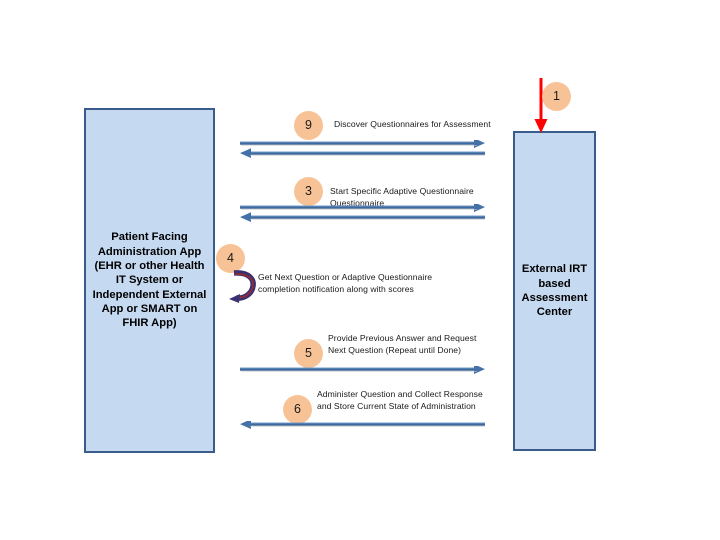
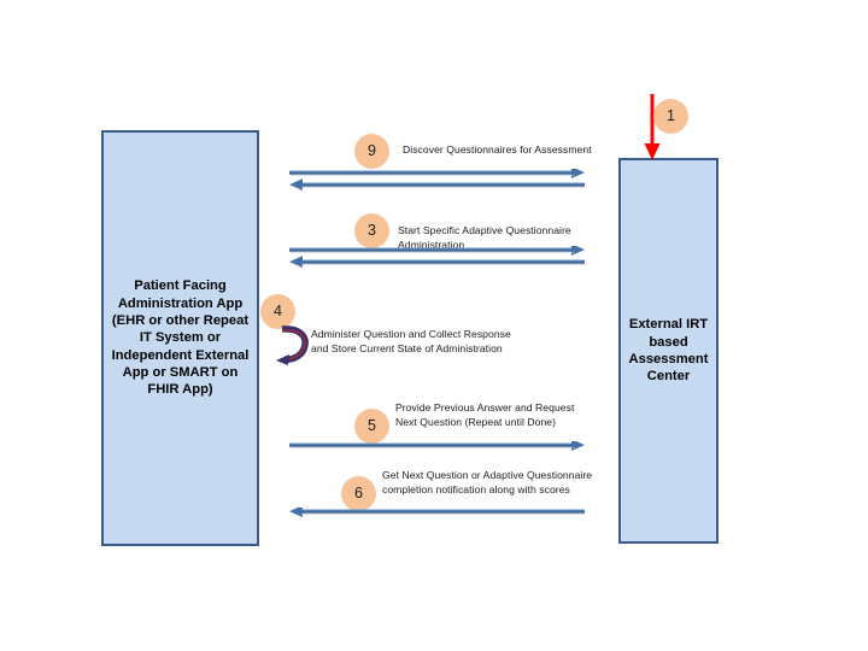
- Patient Facing Administration App (EHR or other Health IT System or Independent External App or SMART on FHIR App)
+ Patient Facing Administration App (EHR or other Repeat IT System or Independent External App or SMART on FHIR App)
  External IRT based Assessment Center
  1
  9
  Discover Questionnaires for Assessment
  3
- Start Specific Adaptive Questionnaire Questionnaire
+ Start Specific Adaptive Questionnaire Administration
  4
- Get Next Question or Adaptive Questionnaire completion notification along with scores
+ Administer Question and Collect Response and Store Current State of Administration
  5
  Provide Previous Answer and Request Next Question (Repeat until Done)
  6
- Administer Question and Collect Response and Store Current State of Administration
+ Get Next Question or Adaptive Questionnaire completion notification along with scores
